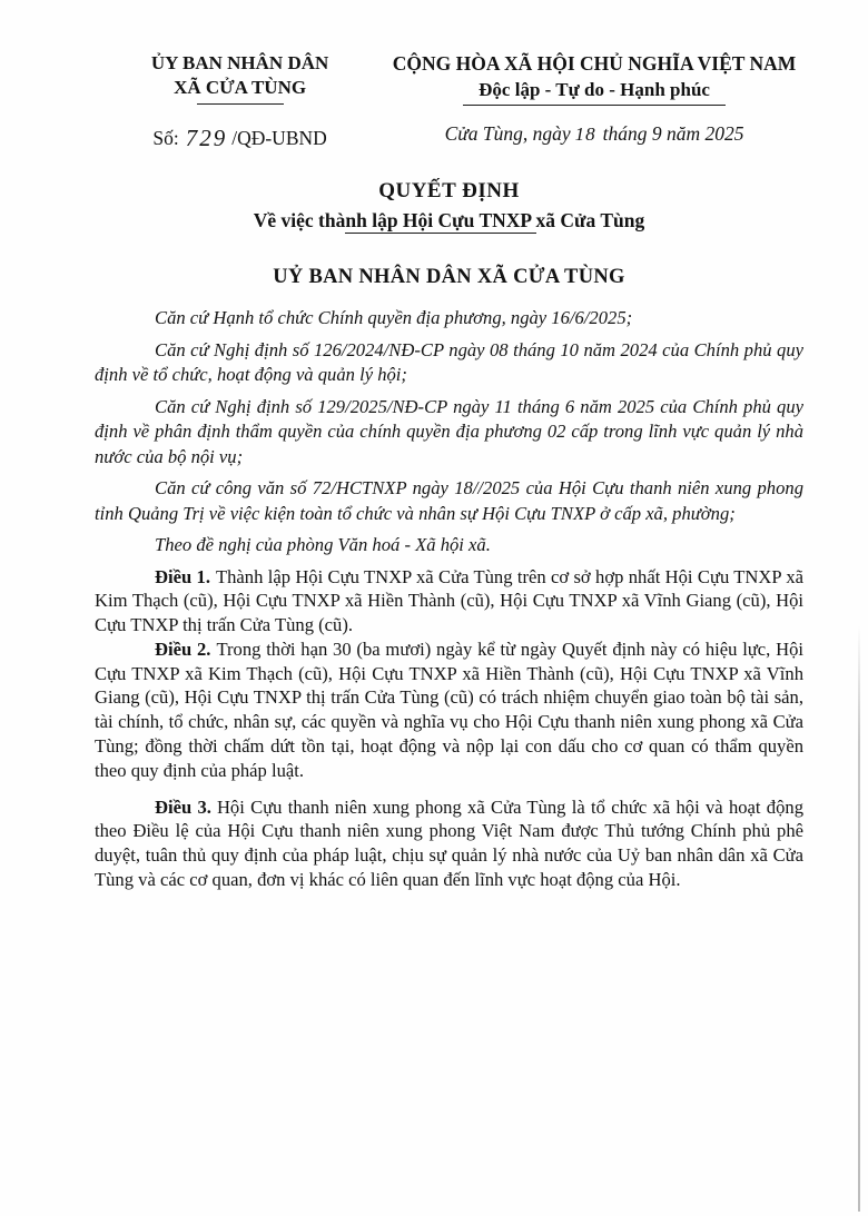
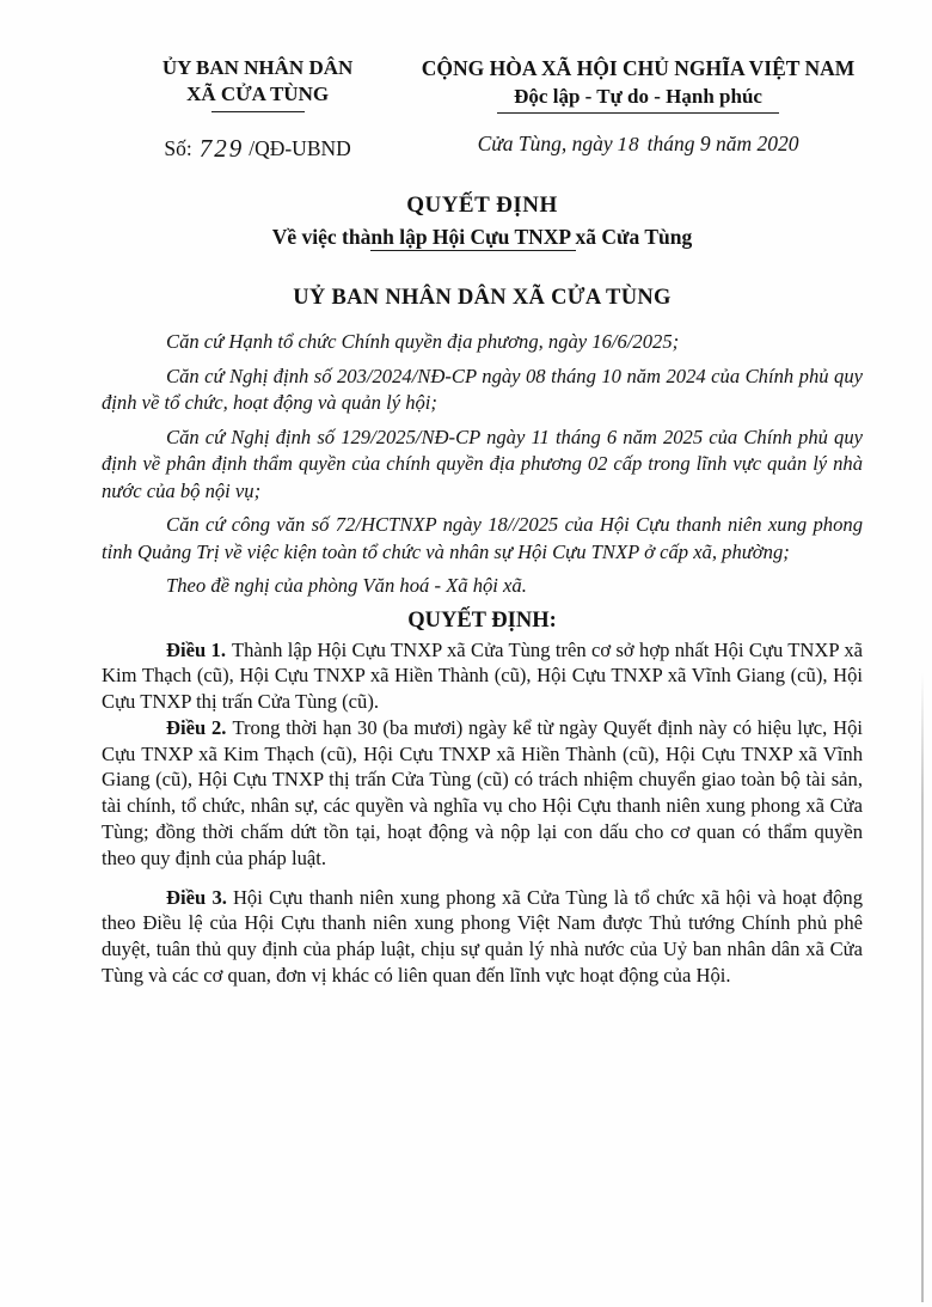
  ỦY BAN NHÂN DÂN
  XÃ CỬA TÙNG
  Số: 729 /QĐ-UBND
  CỘNG HÒA XÃ HỘI CHỦ NGHĨA VIỆT NAM
  Độc lập - Tự do - Hạnh phúc
- Cửa Tùng, ngày 18 tháng 9 năm 2025
+ Cửa Tùng, ngày 18 tháng 9 năm 2020
  QUYẾT ĐỊNH
  Về việc thành lập Hội Cựu TNXP xã Cửa Tùng
  UỶ BAN NHÂN DÂN XÃ CỬA TÙNG
  Căn cứ Hạnh tổ chức Chính quyền địa phương, ngày 16/6/2025;
- Căn cứ Nghị định số 126/2024/NĐ-CP ngày 08 tháng 10 năm 2024 của Chính phủ quy định về tổ chức, hoạt động và quản lý hội;
+ Căn cứ Nghị định số 203/2024/NĐ-CP ngày 08 tháng 10 năm 2024 của Chính phủ quy định về tổ chức, hoạt động và quản lý hội;
  Căn cứ Nghị định số 129/2025/NĐ-CP ngày 11 tháng 6 năm 2025 của Chính phủ quy định về phân định thẩm quyền của chính quyền địa phương 02 cấp trong lĩnh vực quản lý nhà nước của bộ nội vụ;
  Căn cứ công văn số 72/HCTNXP ngày 18//2025 của Hội Cựu thanh niên xung phong tỉnh Quảng Trị về việc kiện toàn tổ chức và nhân sự Hội Cựu TNXP ở cấp xã, phường;
  Theo đề nghị của phòng Văn hoá - Xã hội xã.
+ QUYẾT ĐỊNH:
  Điều 1. Thành lập Hội Cựu TNXP xã Cửa Tùng trên cơ sở hợp nhất Hội Cựu TNXP xã Kim Thạch (cũ), Hội Cựu TNXP xã Hiền Thành (cũ), Hội Cựu TNXP xã Vĩnh Giang (cũ), Hội Cựu TNXP thị trấn Cửa Tùng (cũ).
  Điều 2. Trong thời hạn 30 (ba mươi) ngày kể từ ngày Quyết định này có hiệu lực, Hội Cựu TNXP xã Kim Thạch (cũ), Hội Cựu TNXP xã Hiền Thành (cũ), Hội Cựu TNXP xã Vĩnh Giang (cũ), Hội Cựu TNXP thị trấn Cửa Tùng (cũ) có trách nhiệm chuyển giao toàn bộ tài sản, tài chính, tổ chức, nhân sự, các quyền và nghĩa vụ cho Hội Cựu thanh niên xung phong xã Cửa Tùng; đồng thời chấm dứt tồn tại, hoạt động và nộp lại con dấu cho cơ quan có thẩm quyền theo quy định của pháp luật.
  Điều 3. Hội Cựu thanh niên xung phong xã Cửa Tùng là tổ chức xã hội và hoạt động theo Điều lệ của Hội Cựu thanh niên xung phong Việt Nam được Thủ tướng Chính phủ phê duyệt, tuân thủ quy định của pháp luật, chịu sự quản lý nhà nước của Uỷ ban nhân dân xã Cửa Tùng và các cơ quan, đơn vị khác có liên quan đến lĩnh vực hoạt động của Hội.
